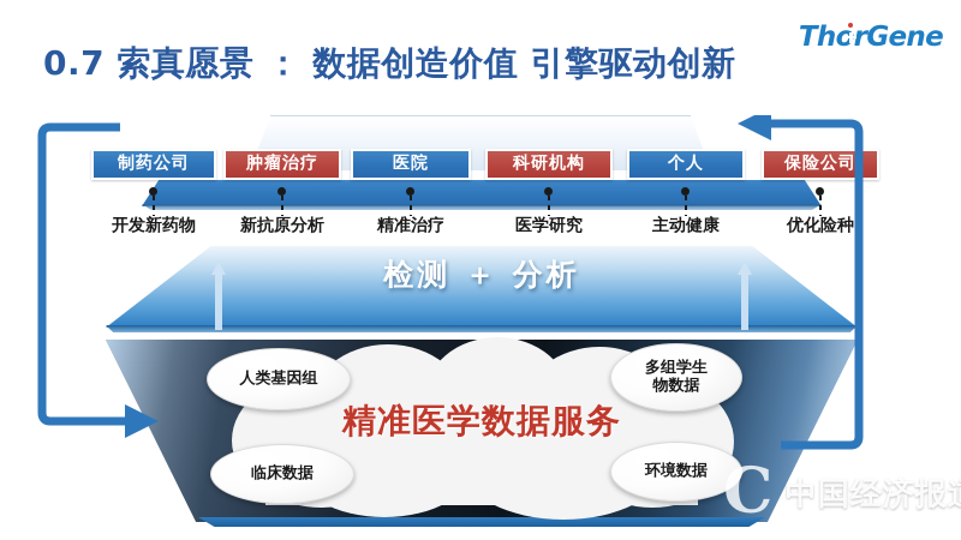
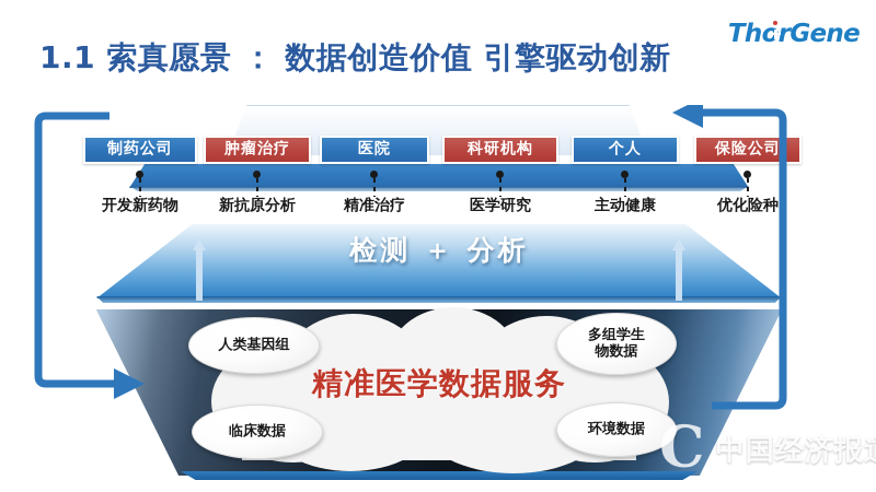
  ThrGene
- 0.7 索真愿景 ： 数据创造价值 引擎驱动创新
+ 1.1 索真愿景 ： 数据创造价值 引擎驱动创新
  检测 ＋ 分析
  精准医学数据服务
  人类基因组
  临床数据
  多组学生
  物数据
  环境数据
  制药公司
  肿瘤治疗
  医院
  科研机构
  个人
  保险公司
  开发新药物
  新抗原分析
  精准治疗
  医学研究
  主动健康
  优化险种
  中国经济报道
  C
  中国经济报
